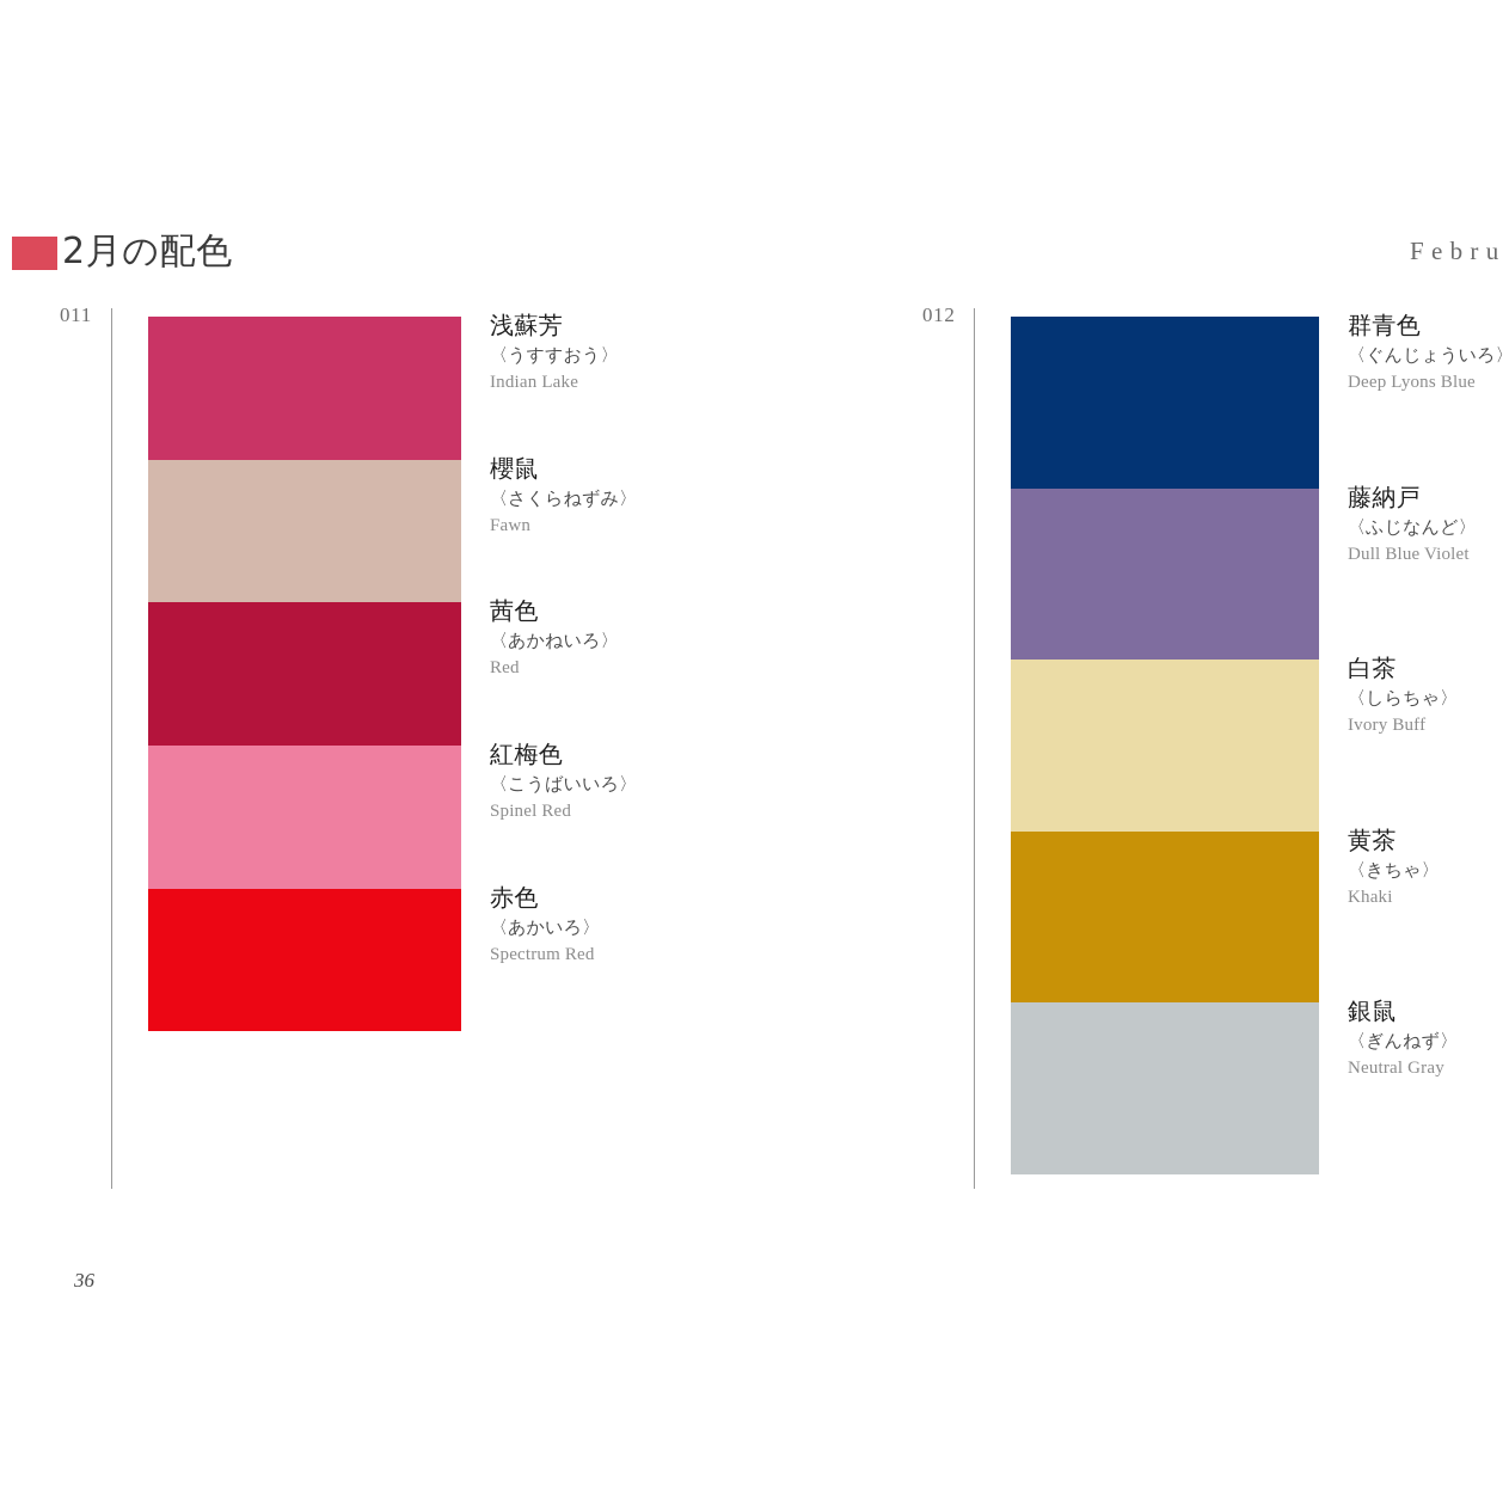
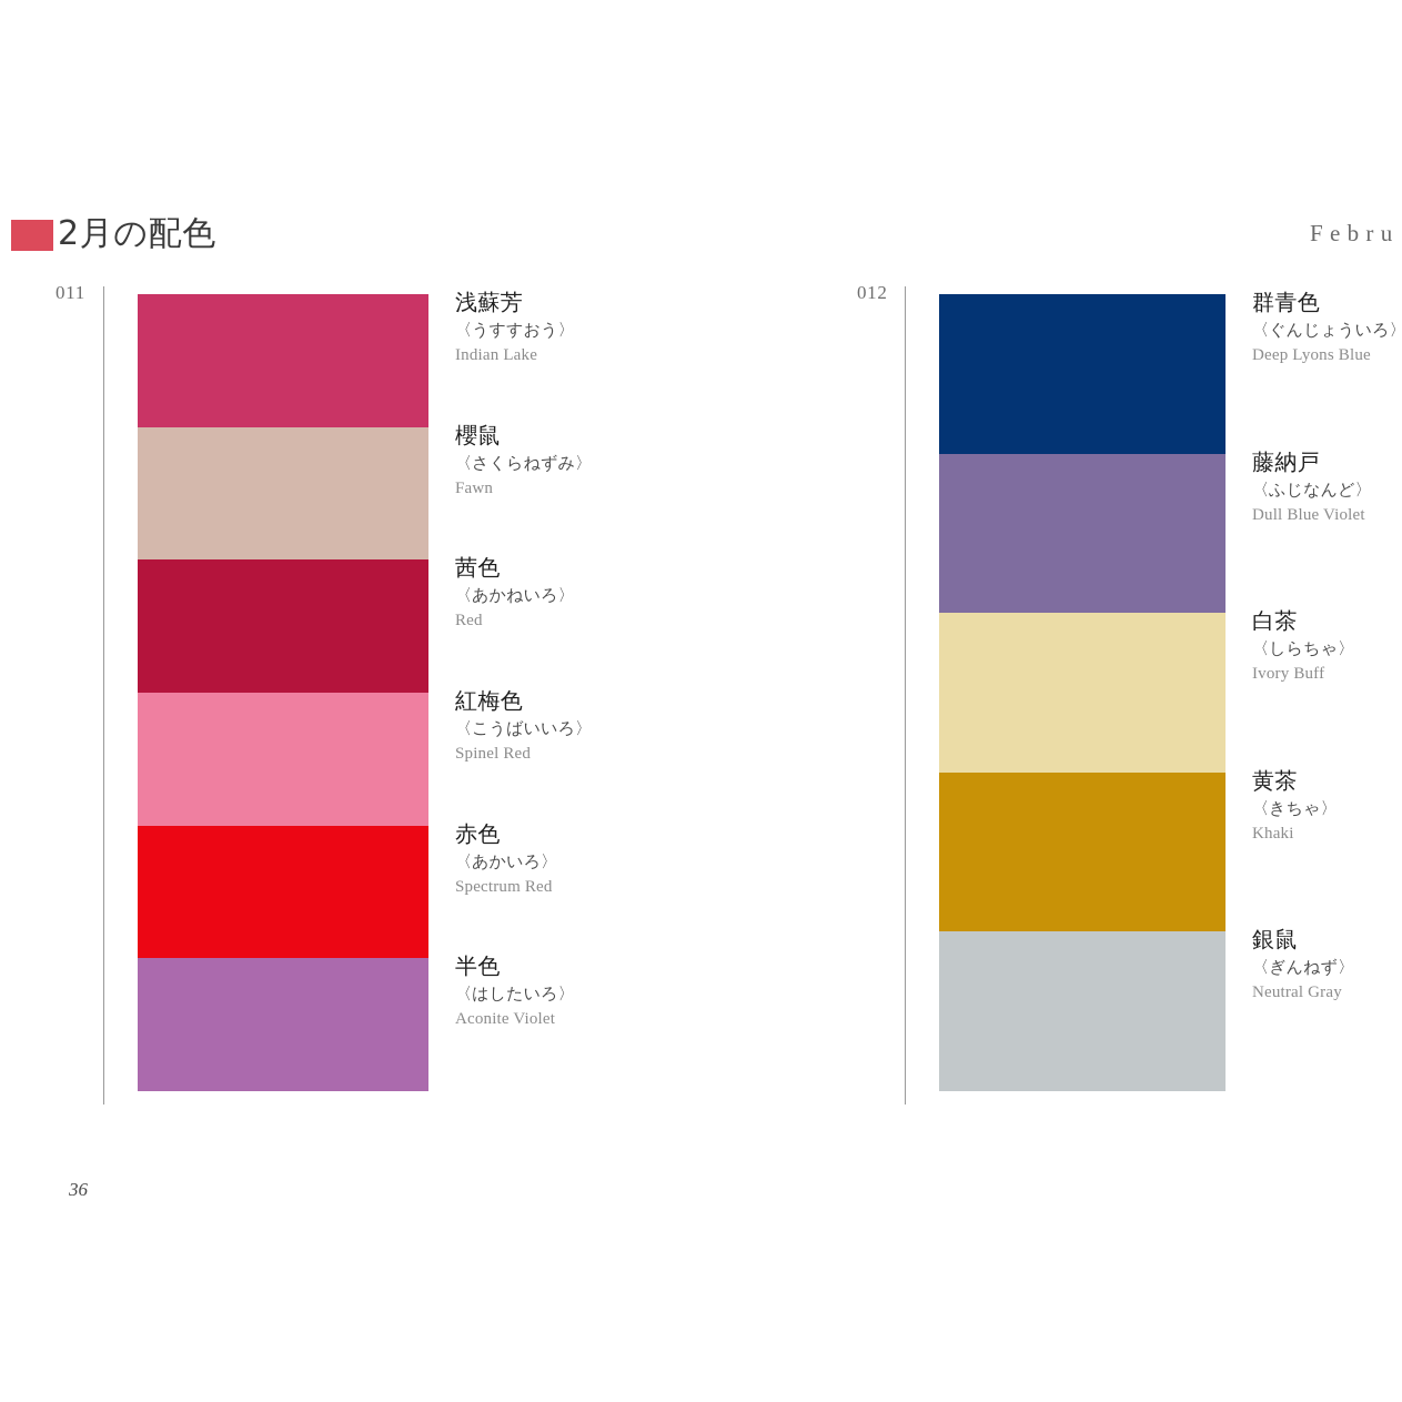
  2月の配色
  Febru
  011
  浅蘇芳
  〈うすすおう〉
  Indian Lake
  櫻鼠
  〈さくらねずみ〉
  Fawn
  茜色
  〈あかねいろ〉
  Red
  紅梅色
  〈こうばいいろ〉
  Spinel Red
  赤色
  〈あかいろ〉
  Spectrum Red
+ 半色
+ 〈はしたいろ〉
+ Aconite Violet
  012
  群青色
  〈ぐんじょういろ〉
  Deep Lyons Blue
  藤納戸
  〈ふじなんど〉
  Dull Blue Violet
  白茶
  〈しらちゃ〉
  Ivory Buff
  黄茶
  〈きちゃ〉
  Khaki
  銀鼠
  〈ぎんねず〉
  Neutral Gray
  36
